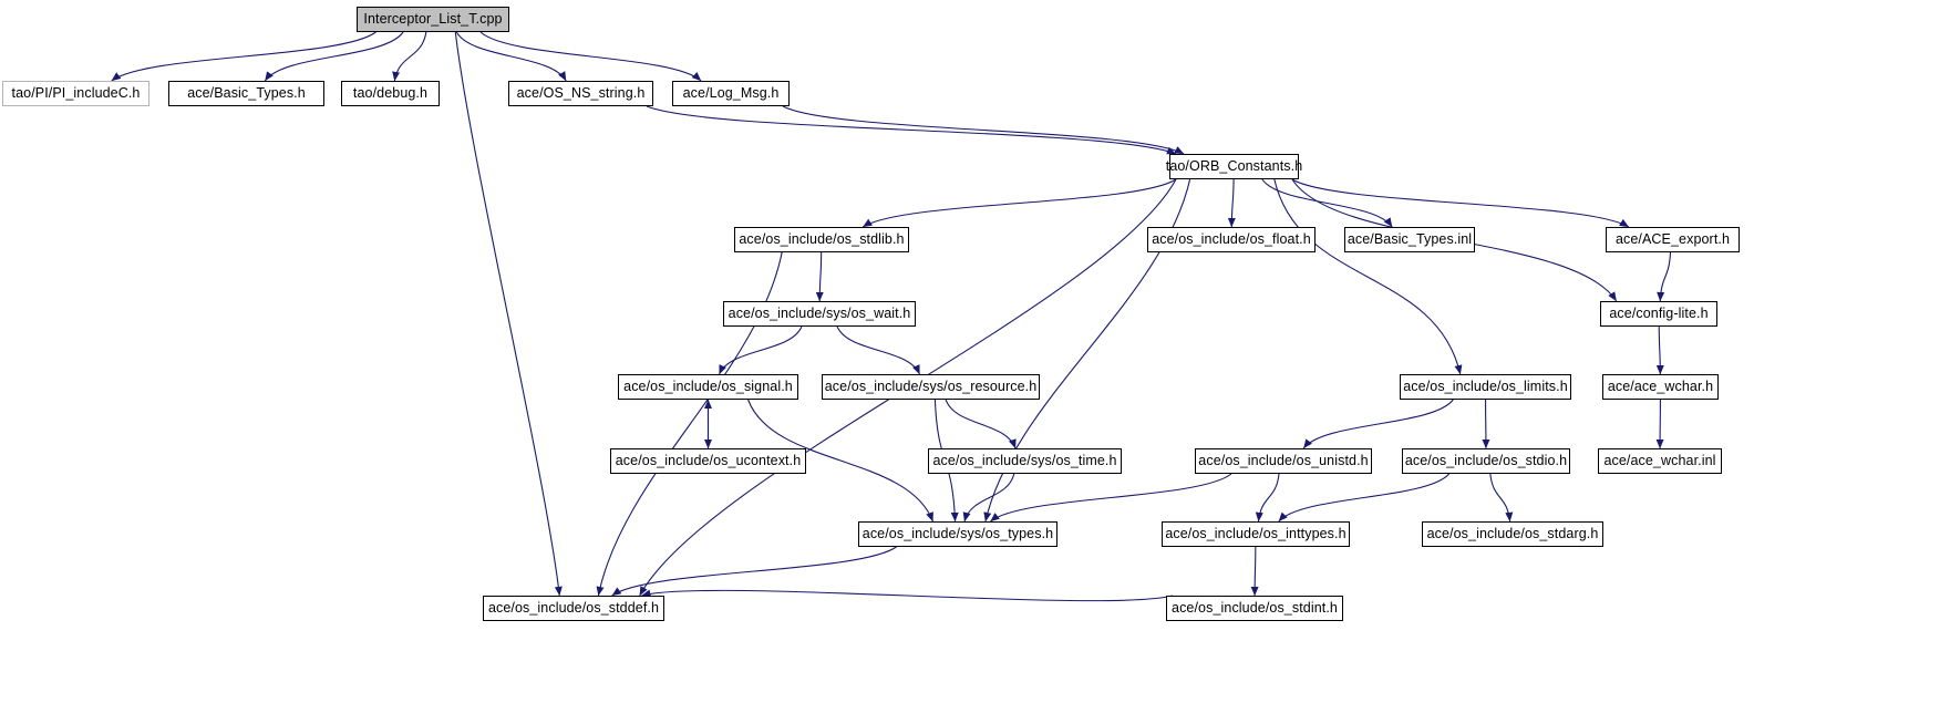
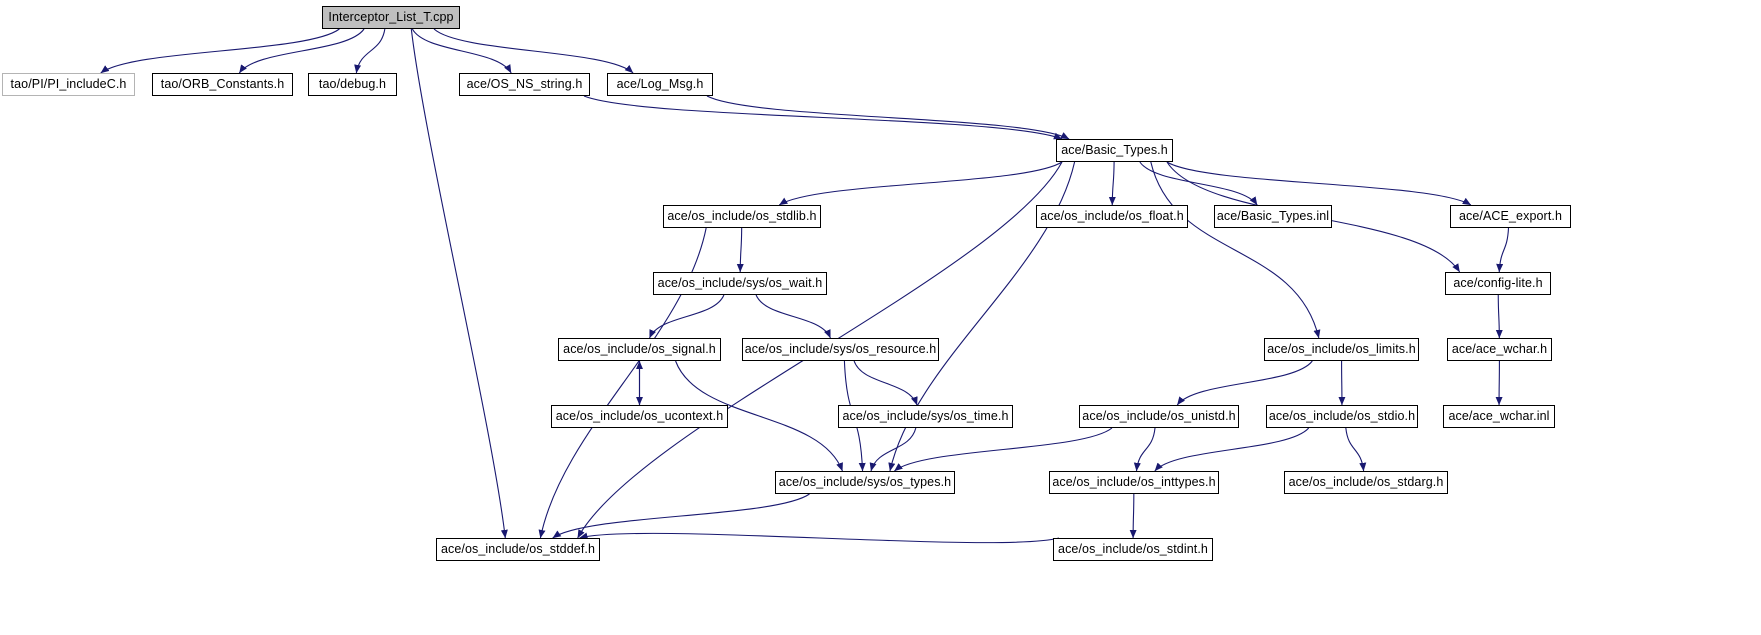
  Interceptor_List_T.cpp
  tao/PI/PI_includeC.h
- ace/Basic_Types.h
+ tao/ORB_Constants.h
  tao/debug.h
  ace/OS_NS_string.h
  ace/Log_Msg.h
- tao/ORB_Constants.h
+ ace/Basic_Types.h
  ace/os_include/os_stdlib.h
  ace/os_include/os_float.h
  ace/Basic_Types.inl
  ace/ACE_export.h
  ace/os_include/sys/os_wait.h
  ace/config-lite.h
  ace/os_include/os_signal.h
  ace/os_include/sys/os_resource.h
  ace/os_include/os_limits.h
  ace/ace_wchar.h
  ace/os_include/os_ucontext.h
  ace/os_include/sys/os_time.h
  ace/os_include/os_unistd.h
  ace/os_include/os_stdio.h
  ace/ace_wchar.inl
  ace/os_include/sys/os_types.h
  ace/os_include/os_inttypes.h
  ace/os_include/os_stdarg.h
  ace/os_include/os_stddef.h
  ace/os_include/os_stdint.h
